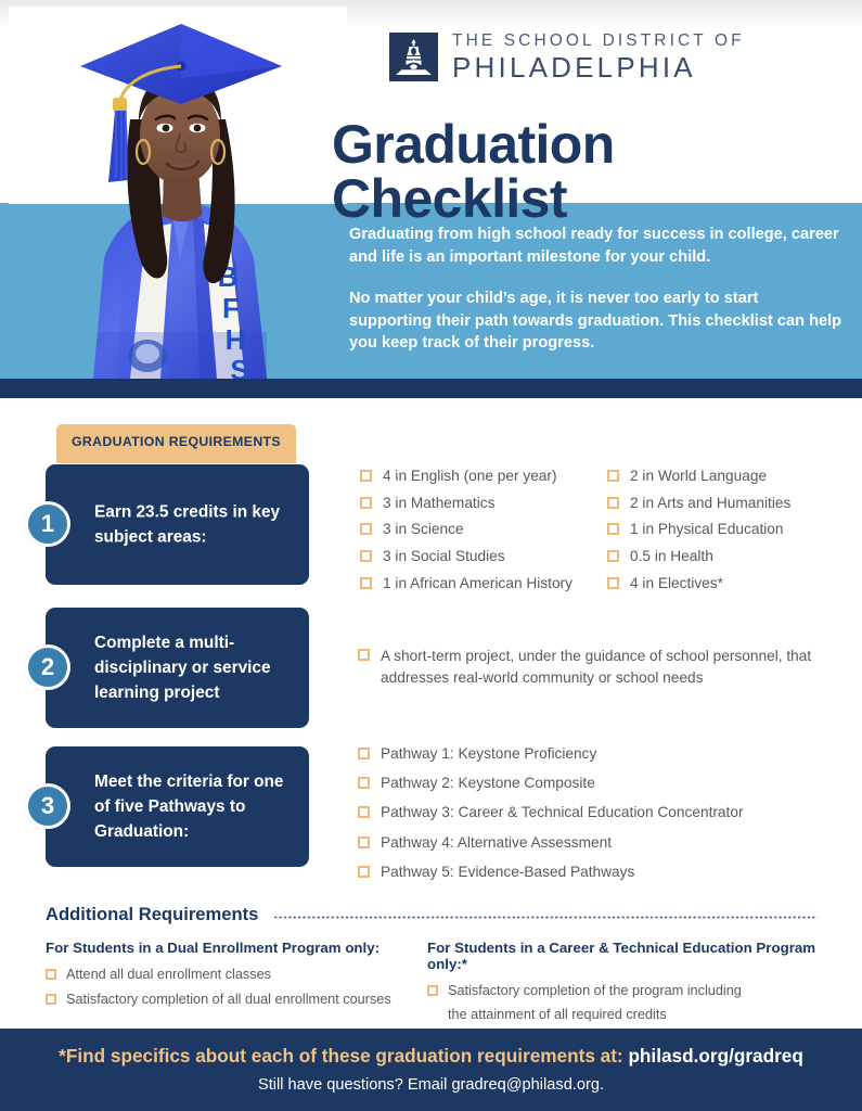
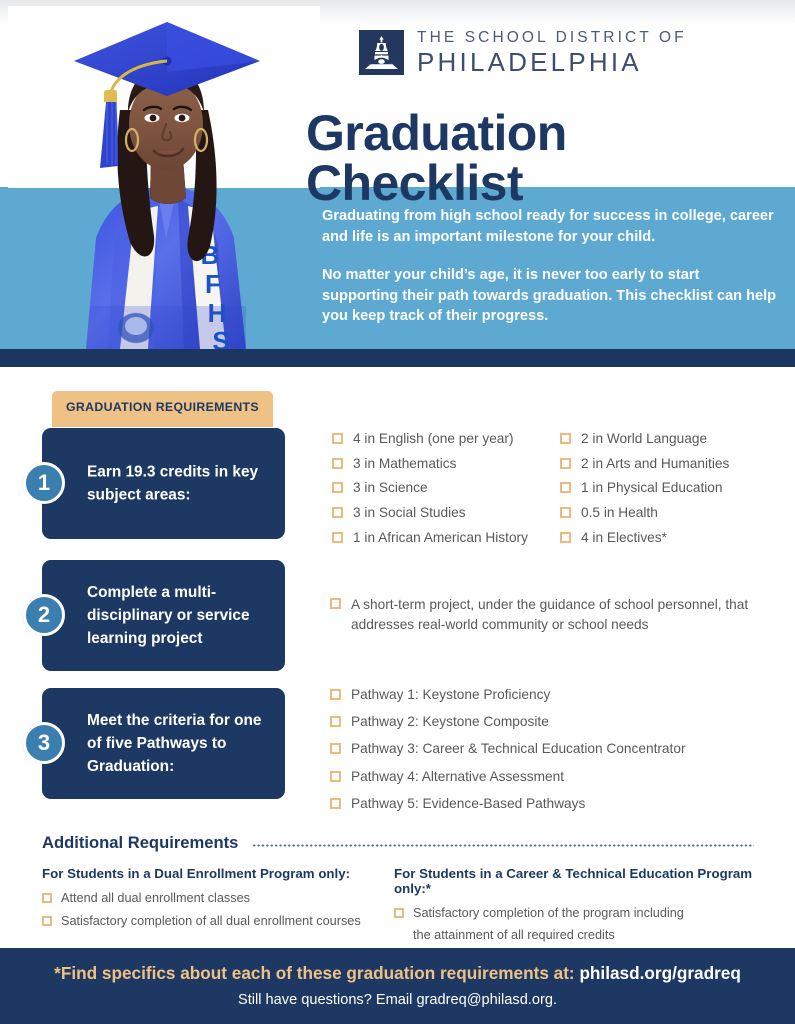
  B
  F
  H
  S
  THE SCHOOL DISTRICT OF
  PHILADELPHIA
  Graduation Checklist
  Graduating from high school ready for success in college, career and life is an important milestone for your child.
  No matter your child’s age, it is never too early to start supporting their path towards graduation. This checklist can help you keep track of their progress.
  GRADUATION REQUIREMENTS
- Earn 23.5 credits in key subject areas:
+ Earn 19.3 credits in key subject areas:
  1
  4 in English (one per year)
  3 in Mathematics
  3 in Science
  3 in Social Studies
  1 in African American History
  2 in World Language
  2 in Arts and Humanities
  1 in Physical Education
  0.5 in Health
  4 in Electives*
  Complete a multi-disciplinary or service learning project
  2
  A short-term project, under the guidance of school personnel, that addresses real-world community or school needs
  Meet the criteria for one of five Pathways to Graduation:
  3
  Pathway 1: Keystone Proficiency
  Pathway 2: Keystone Composite
  Pathway 3: Career & Technical Education Concentrator
  Pathway 4: Alternative Assessment
  Pathway 5: Evidence-Based Pathways
  Additional Requirements
  For Students in a Dual Enrollment Program only:
  Attend all dual enrollment classes
  Satisfactory completion of all dual enrollment courses
  For Students in a Career & Technical Education Program only:*
  Satisfactory completion of the program including
  the attainment of all required credits
  *Find specifics about each of these graduation requirements at: philasd.org/gradreq
  Still have questions? Email gradreq@philasd.org.
